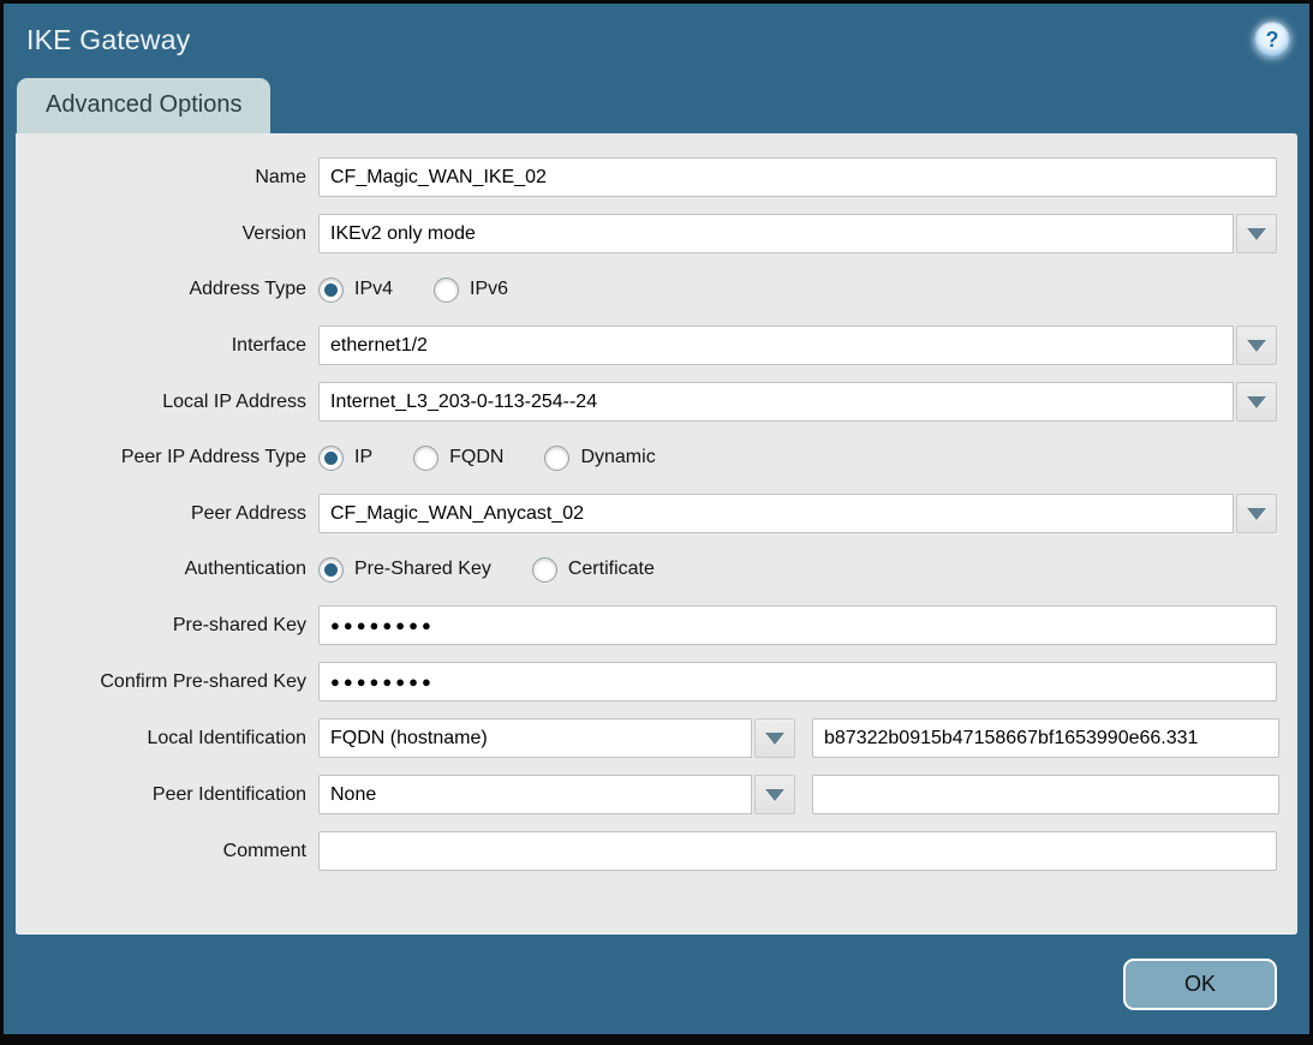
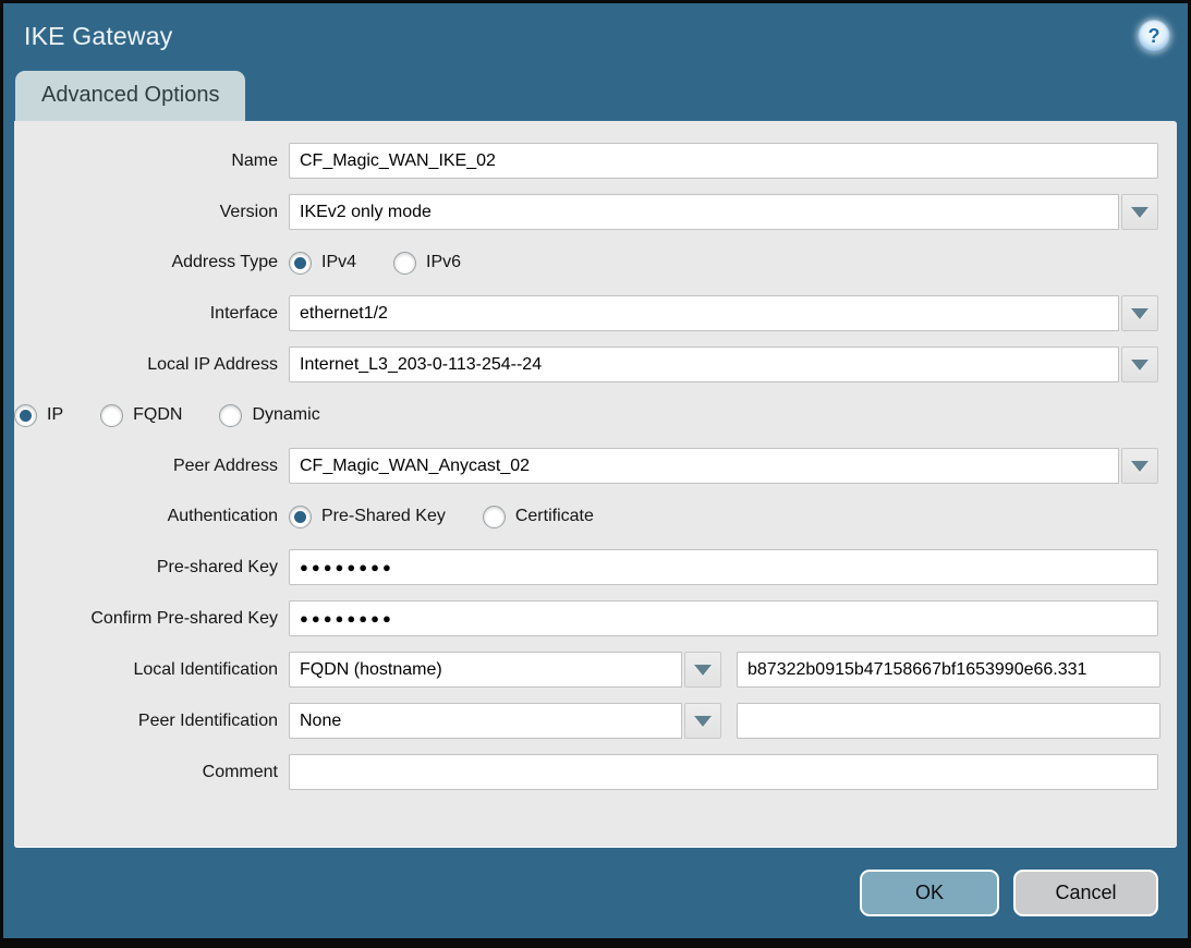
  IKE Gateway
  ?
  Advanced Options
  Name
  CF_Magic_WAN_IKE_02
  Version
  IKEv2 only mode
  Address Type
  IPv4
  IPv6
  Interface
  ethernet1/2
  Local IP Address
  Internet_L3_203-0-113-254--24
- Peer IP Address Type
  IP
  FQDN
  Dynamic
  Peer Address
  CF_Magic_WAN_Anycast_02
  Authentication
  Pre-Shared Key
  Certificate
  Pre-shared Key
  ●●●●●●●●
  Confirm Pre-shared Key
  ●●●●●●●●
  Local Identification
  FQDN (hostname)
  b87322b0915b47158667bf1653990e66.331
  Peer Identification
  None
  Comment
  OK
+ Cancel
